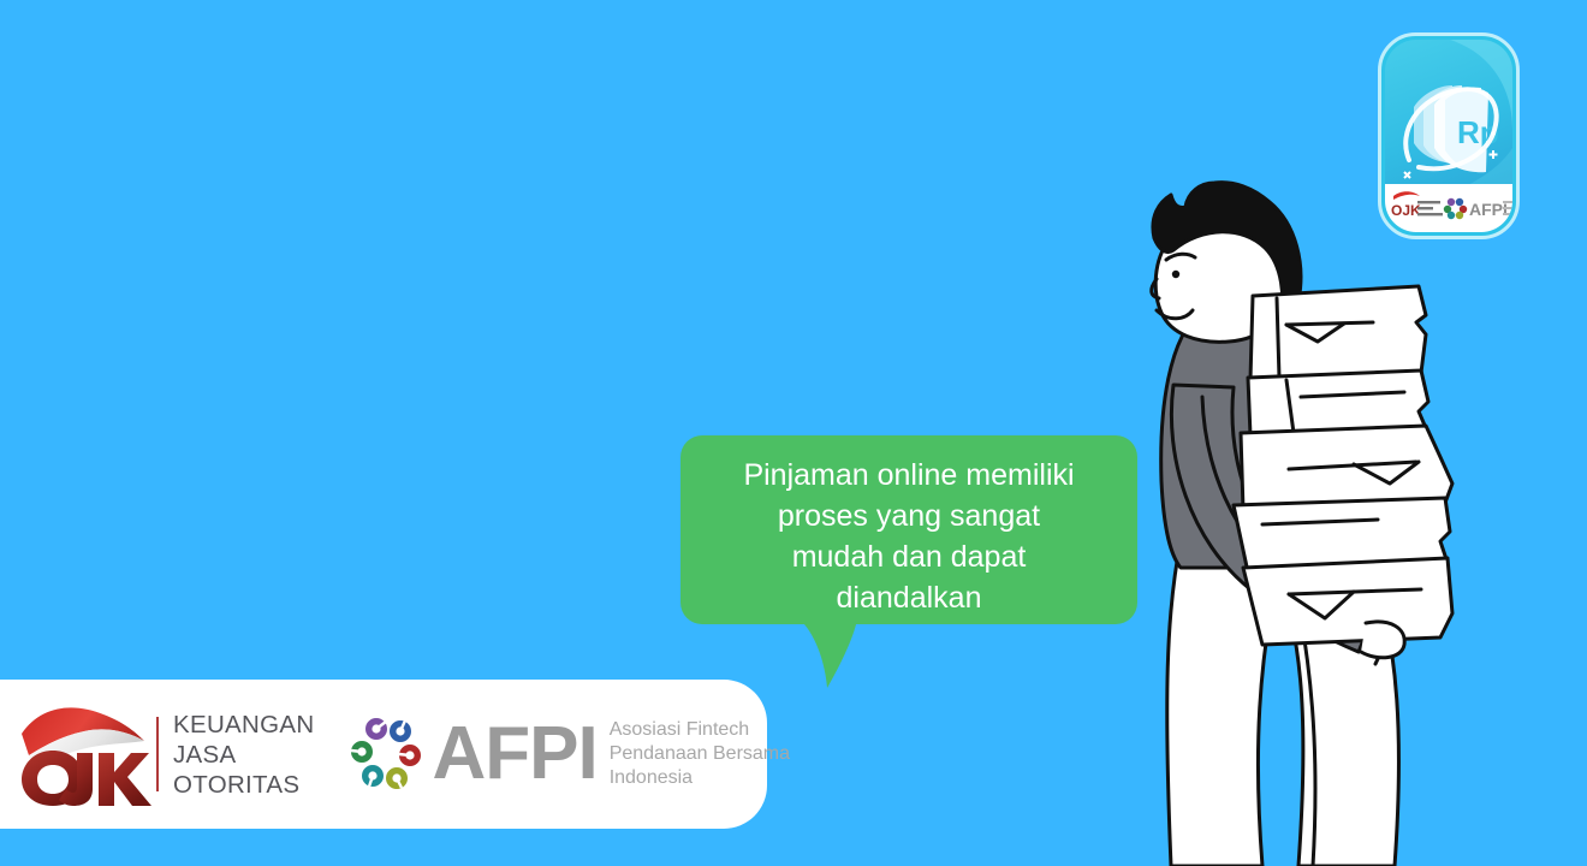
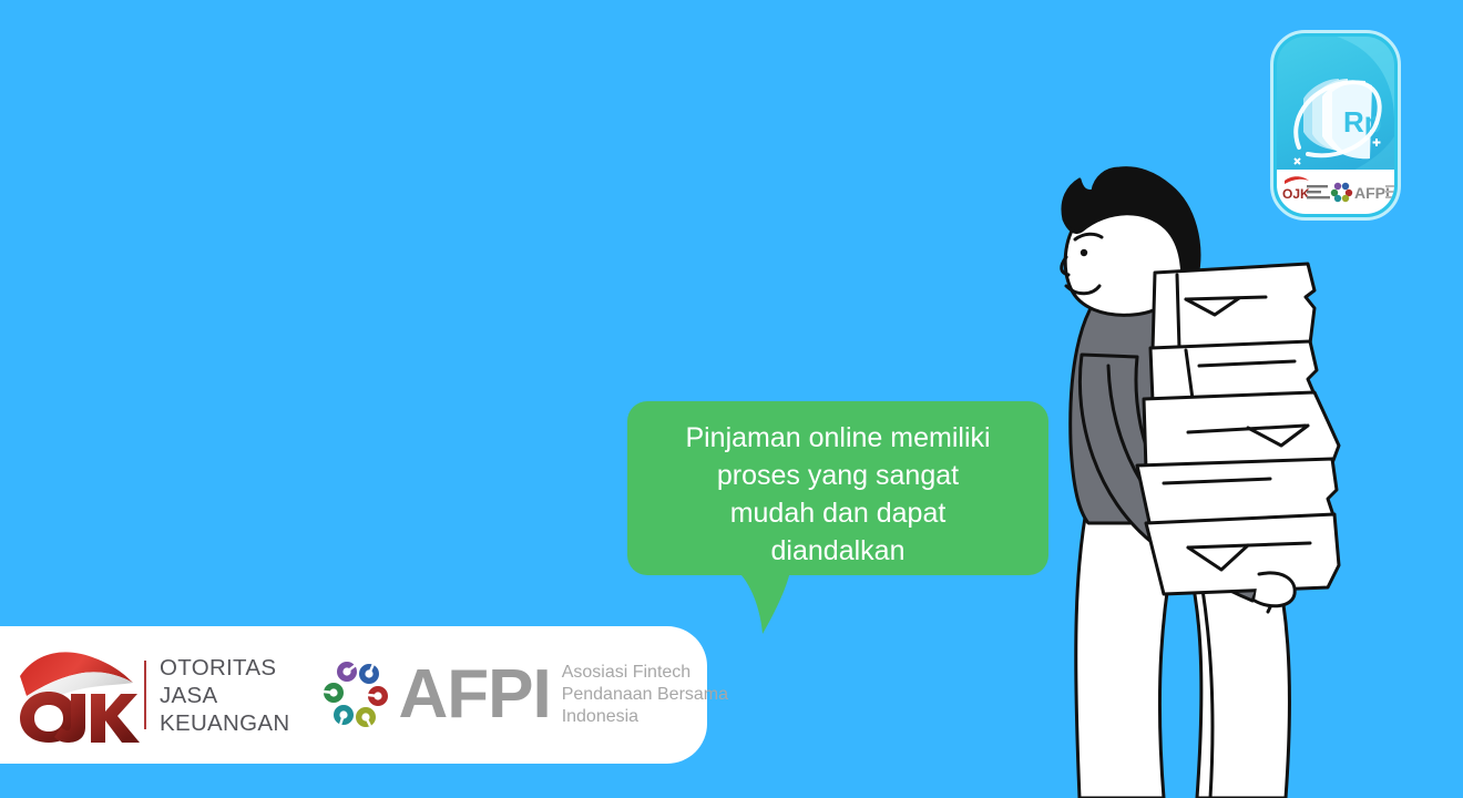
  Pinjaman online memiliki
  proses yang sangat
  mudah dan dapat
  diandalkan
  Rp
  OJK
  AFP
- KEUANGAN
+ OTORITAS
  JASA
- OTORITAS
+ KEUANGAN
  AFPI
  Asosiasi Fintech
  Pendanaan Bersama
  Indonesia
